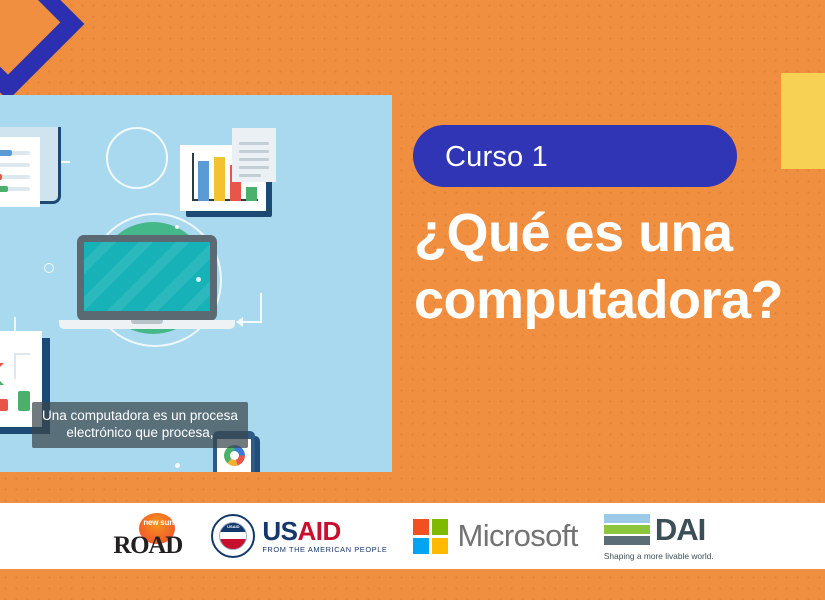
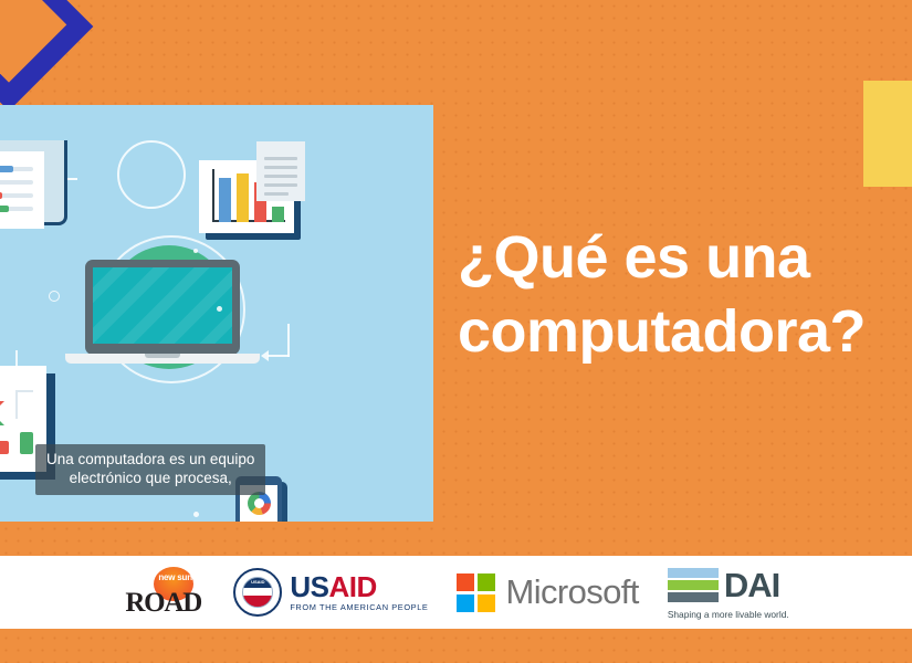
- Una computadora es un procesa
+ Una computadora es un equipo
  electrónico que procesa,
- Curso 1
  ¿Qué es una computadora?
  new sun
  ROAD
  USAID
  FROM THE AMERICAN PEOPLE
  Microsoft
  DAI
  Shaping a more livable world.
